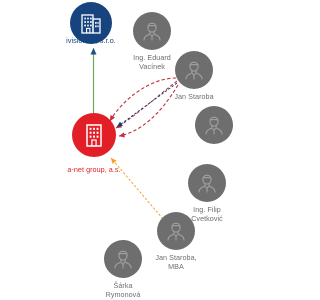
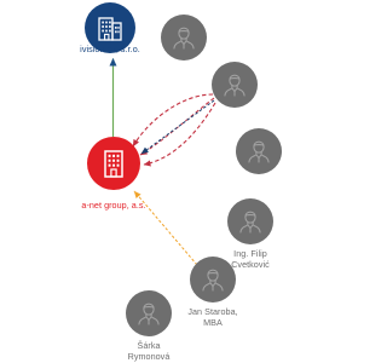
  ivision.cz, s.r.o.
  a-net group, a.s.
- Ing. Eduard
- Vacínek
- Jan Staroba
  Ing. Filip
  Cvetković
  Jan Staroba,
  MBA
  Šárka
  Rymonová
